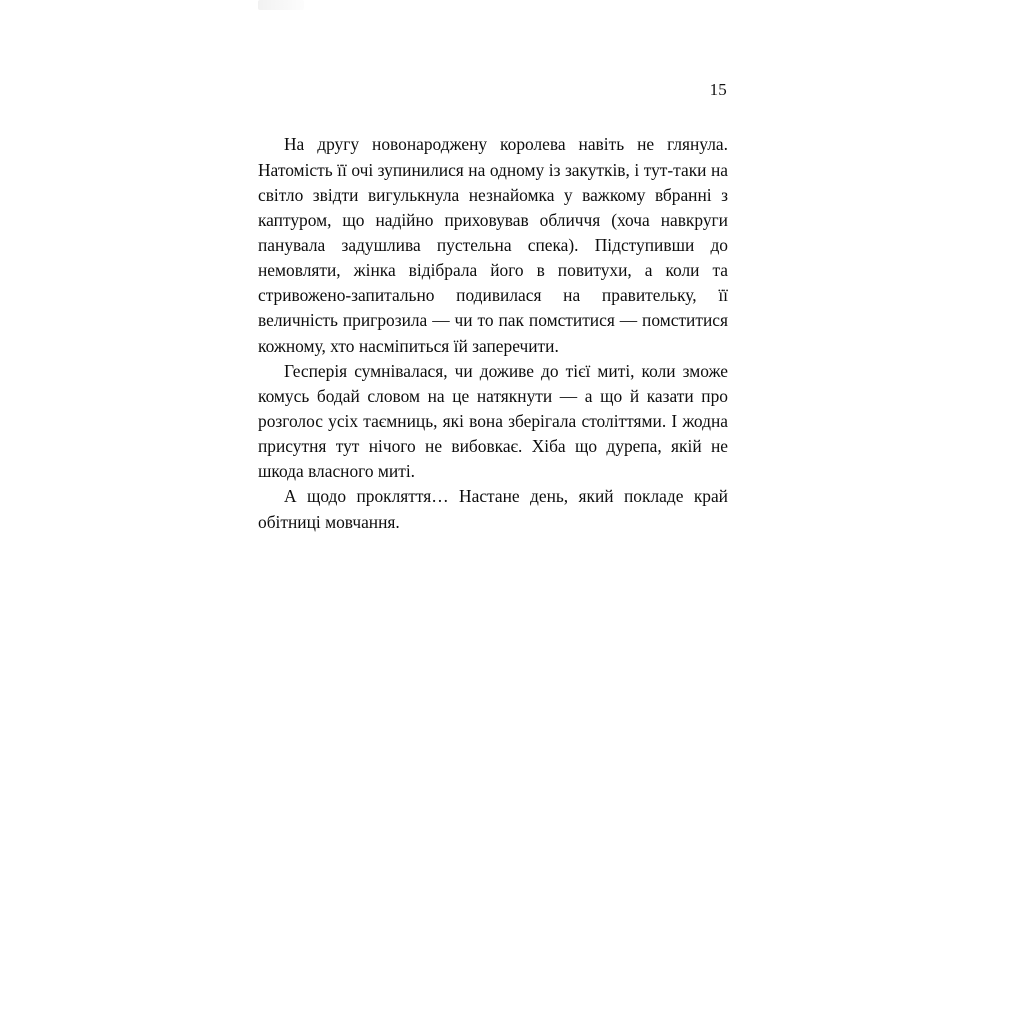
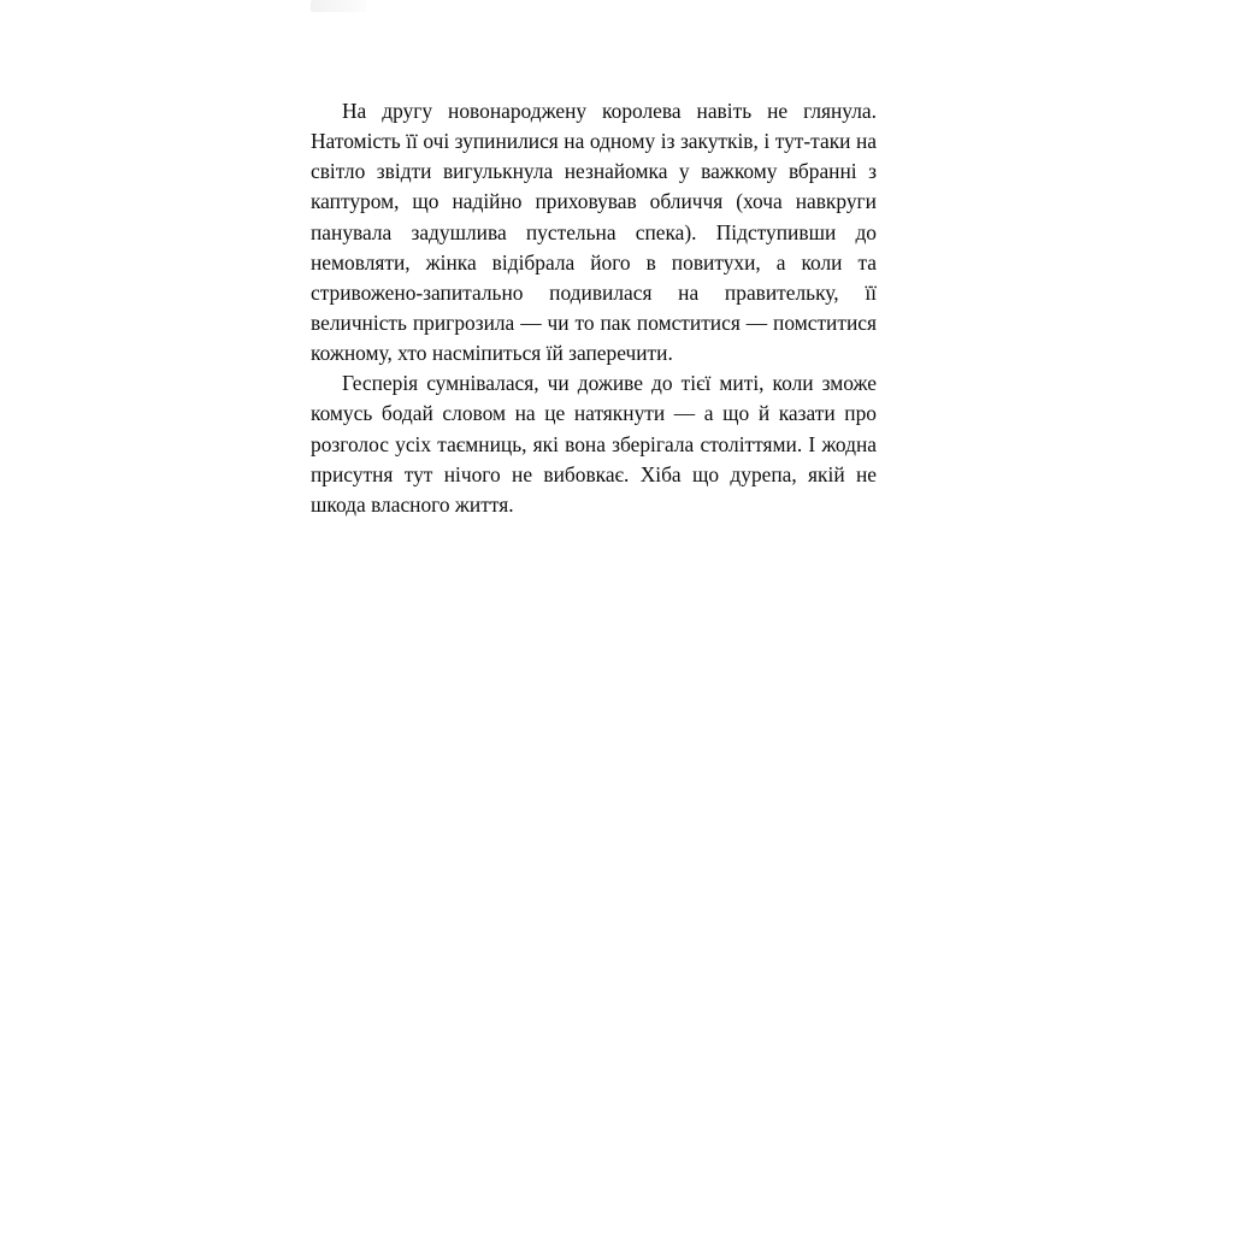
- 15
  На другу новонароджену королева навіть не глянула. Натомість її очі зупинилися на одному із закутків, і тут-таки на світло звідти вигулькнула незнайомка у важкому вбранні з каптуром, що надійно приховував обличчя (хоча навкруги панувала задушлива пустельна спека). Підступивши до немовляти, жінка відібрала його в повитухи, а коли та стривожено-запитально подивилася на правительку, її величність пригрозила — чи то пак помститися — помститися кожному, хто насміпиться їй заперечити.
- Гесперія сумнівалася, чи доживе до тієї миті, коли зможе комусь бодай словом на це натякнути — а що й казати про розголос усіх таємниць, які вона зберігала століттями. І жодна присутня тут нічого не вибовкає. Хіба що дурепа, якій не шкода власного миті.
+ Гесперія сумнівалася, чи доживе до тієї миті, коли зможе комусь бодай словом на це натякнути — а що й казати про розголос усіх таємниць, які вона зберігала століттями. І жодна присутня тут нічого не вибовкає. Хіба що дурепа, якій не шкода власного життя.
- А щодо прокляття… Настане день, який покладе край обітниці мовчання.
